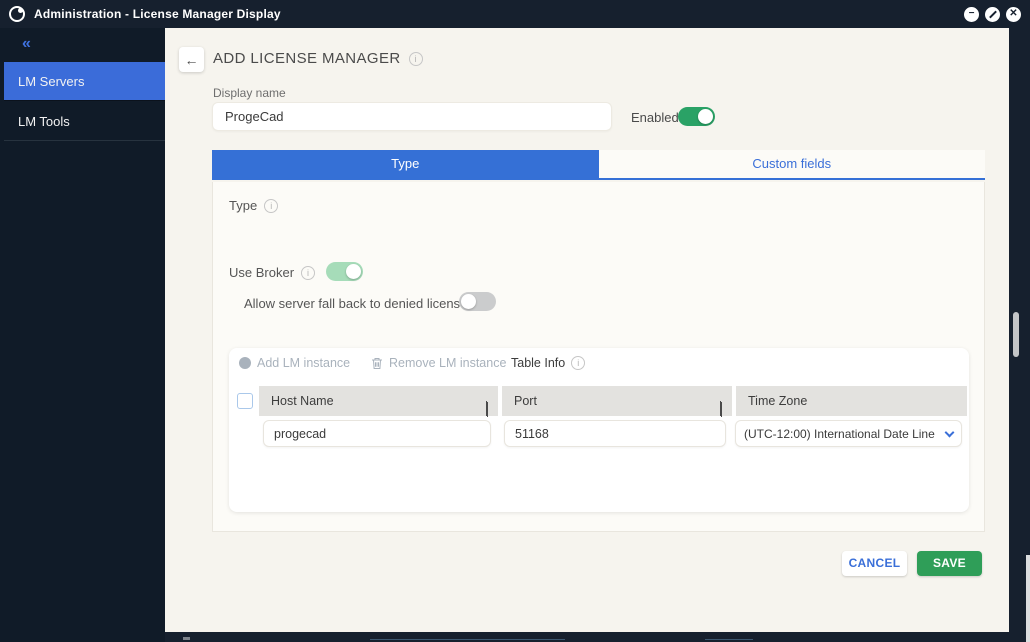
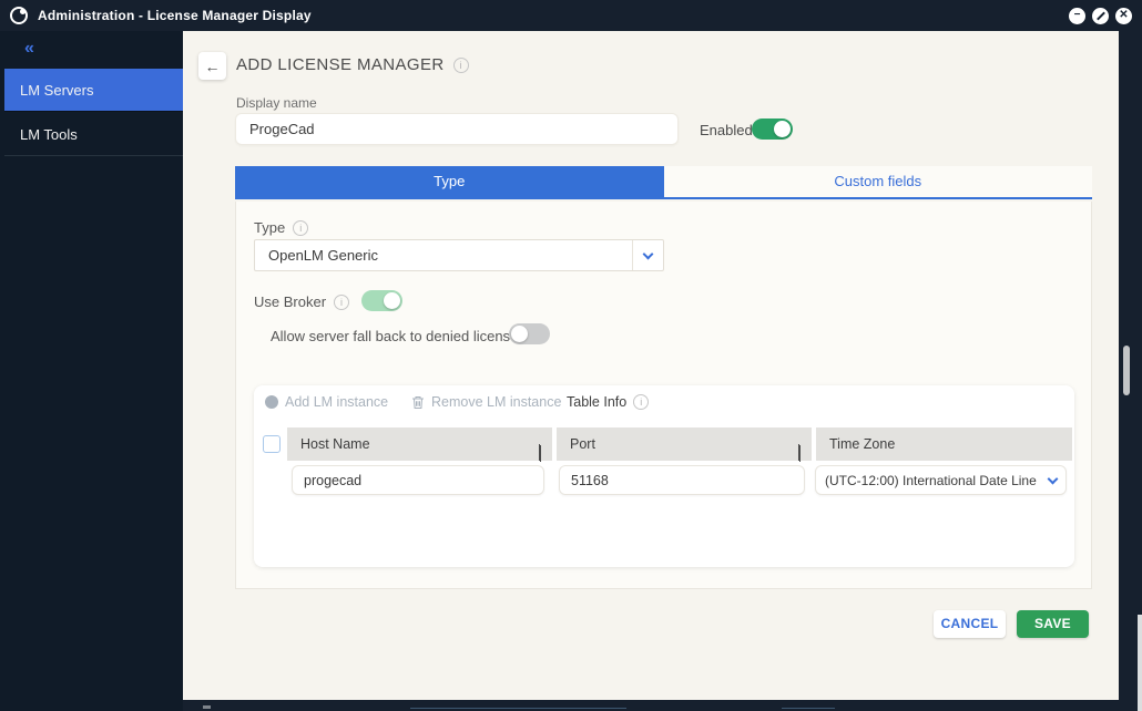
  Administration - License Manager Display
  −
  ✕
  «
  LM Servers
  LM Tools
  ←
  ADD LICENSE MANAGER
  Display name
  ProgeCad
  Enabled
  Type
  Custom fields
  Type
+ OpenLM Generic
  Use Broker
  Allow server fall back to denied licens
  Add LM instance
  Remove LM instance
  Table Info
  Host Name
  Port
  Time Zone
  progecad
  51168
  (UTC-12:00) International Date Line
  CANCEL
  SAVE
